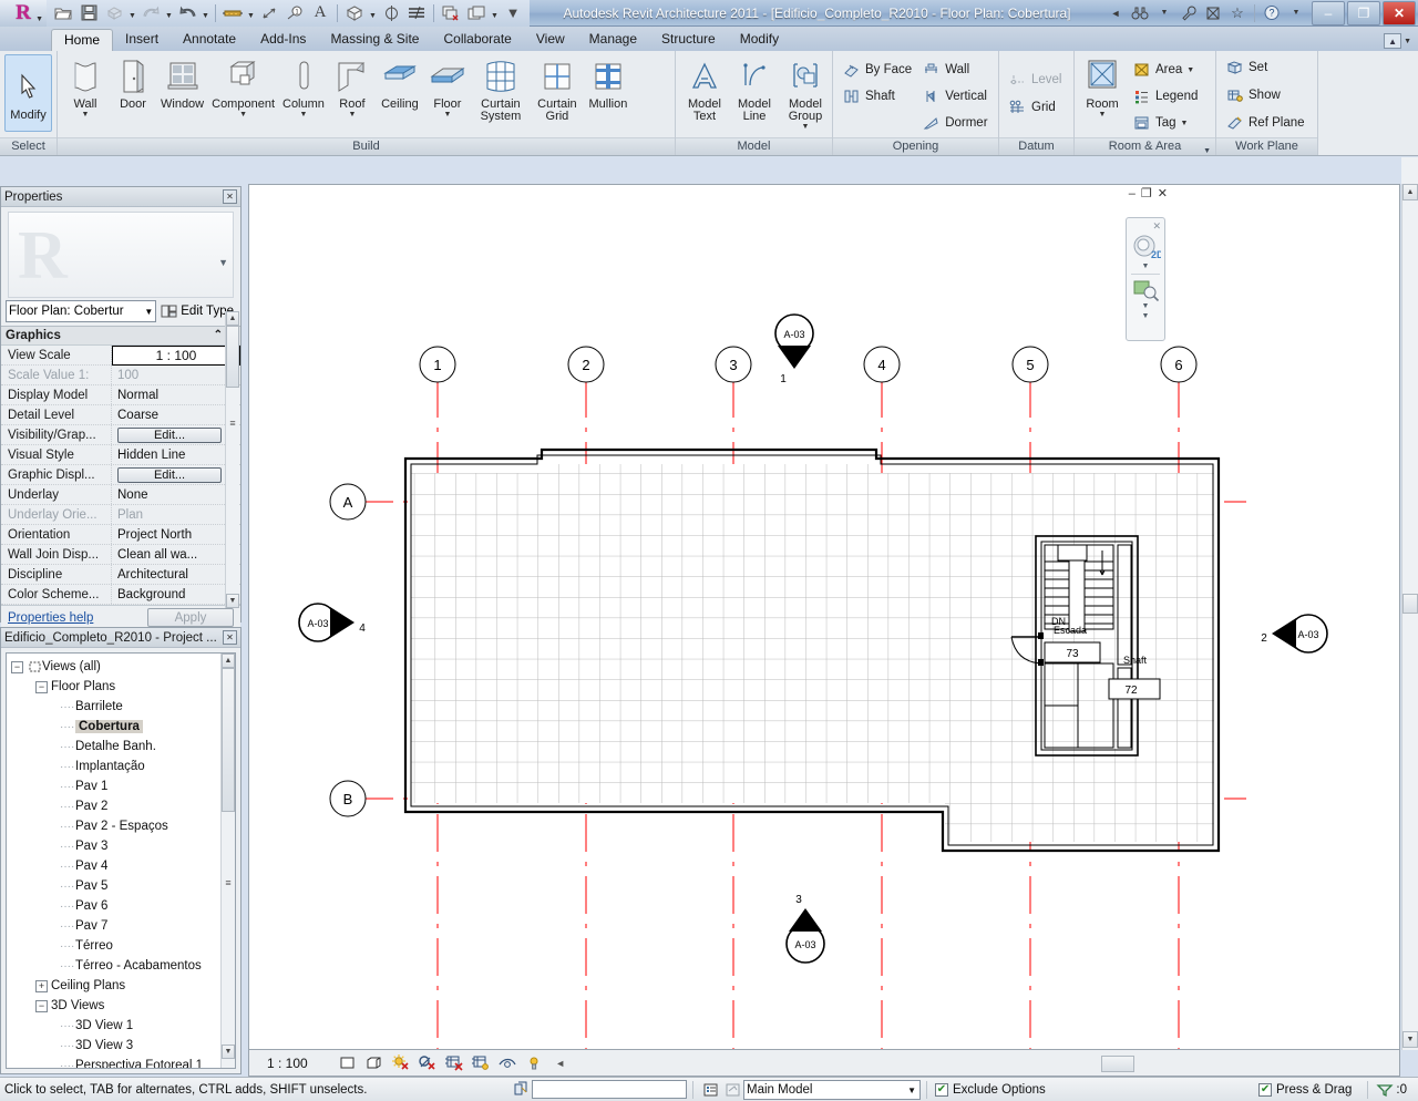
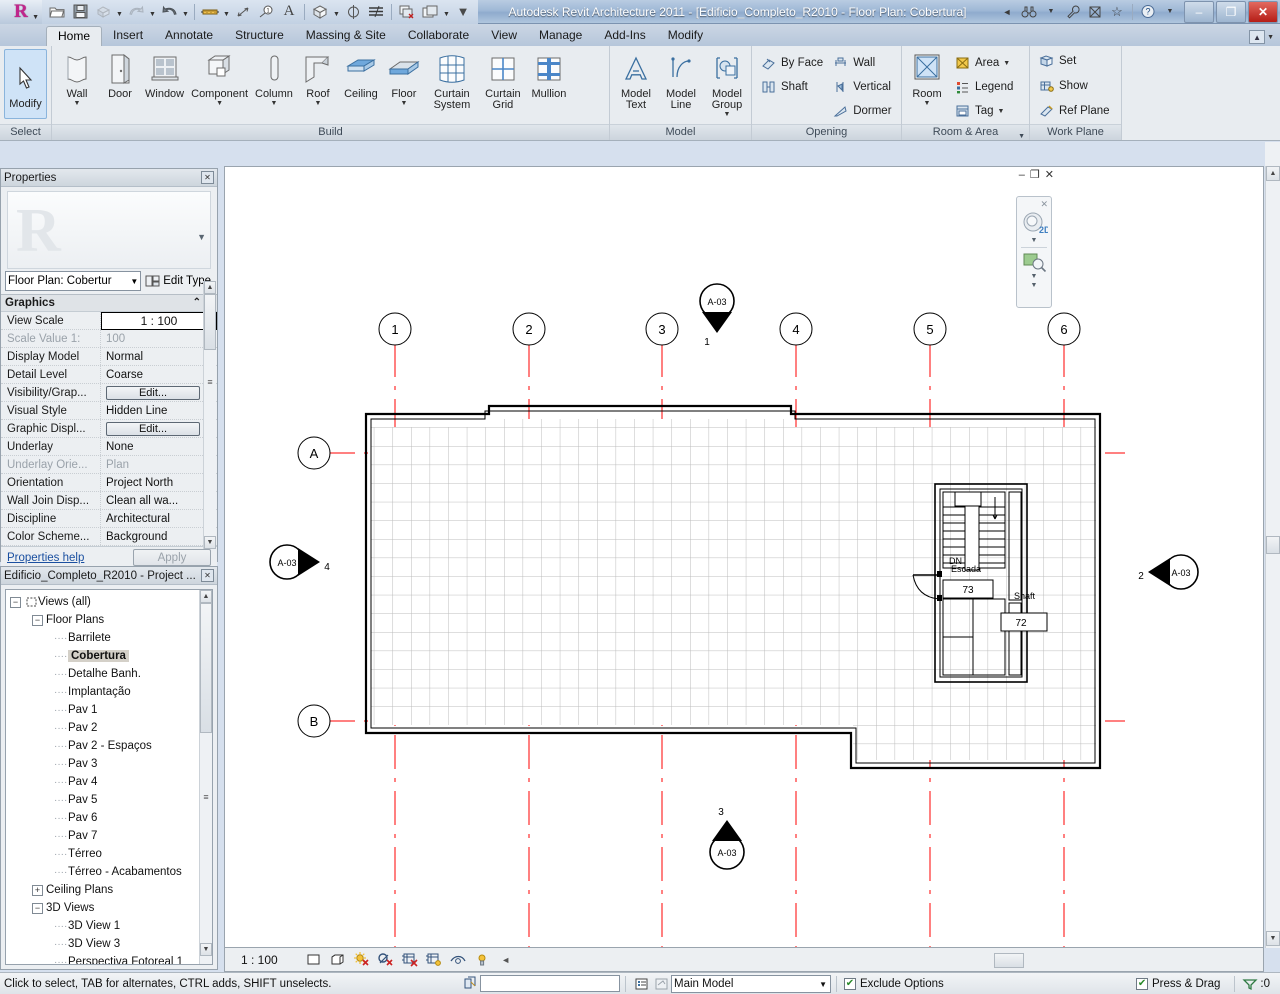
  R
  A
  ▼
  Autodesk Revit Architecture 2011 - [Edificio_Completo_R2010 - Floor Plan: Cobertura]
  ◄
  ☆
  ?
  –
  ❐
  ✕
  Home
  Insert
  Annotate
- Add-Ins
+ Structure
  Massing & Site
  Collaborate
  View
  Manage
- Structure
+ Add-Ins
  Modify
  ▲
  Modify
  Select
  Wall
  Door
  Window
  Component
  Column
  Roof
  Ceiling
  Floor
  Curtain System
  Curtain Grid
  Mullion
  Build
  Model Text
  Model Line
  Model Group
  Model
  By Face
  Shaft
  Wall
  Vertical
  Dormer
  Opening
- Level
- Grid
- Datum
  Room
  Area
  Legend
  Tag
  Room & Area
  Set
  Show
  Ref Plane
  Work Plane
  Properties
  ✕
  R
  ▼
  Floor Plan: Cobertur
  ▼
  Edit Typ
  Graphics
  ⌃
  View Scale
  1 : 100
  Scale Value 1:
  100
  Display Model
  Normal
  Detail Level
  Coarse
  Visibility/Grap...
  Edit...
  Visual Style
  Hidden Line
  Graphic Displ...
  Edit...
  Underlay
  None
  Underlay Orie...
  Plan
  Orientation
  Project North
  Wall Join Disp...
  Clean all wa...
  Discipline
  Architectural
  Color Scheme...
  Background
  ≡
  Properties help
  Apply
  Edificio_Completo_R2010 - Project ...
  ✕
  −
  Views (all)
  −
  Floor Plans
  ····
  Barrilete
  ····
  Cobertura
  ····
  Detalhe Banh.
  ····
  Implantação
  ····
  Pav 1
  ····
  Pav 2
  ····
  Pav 2 - Espaços
  ····
  Pav 3
  ····
  Pav 4
  ····
  Pav 5
  ····
  Pav 6
  ····
  Pav 7
  ····
  Térreo
  ····
  Térreo - Acabamentos
  +
  Ceiling Plans
  −
  3D Views
  ····
  3D View 1
  ····
  3D View 3
  ····
  Perspectiva Fotoreal 1
  ≡
  DN
  Escada
  73
  Shaft
  72
  1
  2
  3
  4
  5
  6
  A
  B
  A-03
  1
  A-03
  4
  A-03
  2
  A-03
  3
  –
  ❐
  ✕
  ✕
  2D
  1 : 100
  ◄
  Click to select, TAB for alternates, CTRL adds, SHIFT unselects.
  Main Model
  ▼
  ✔
  Exclude Options
  ✔
  Press & Drag
  :0
